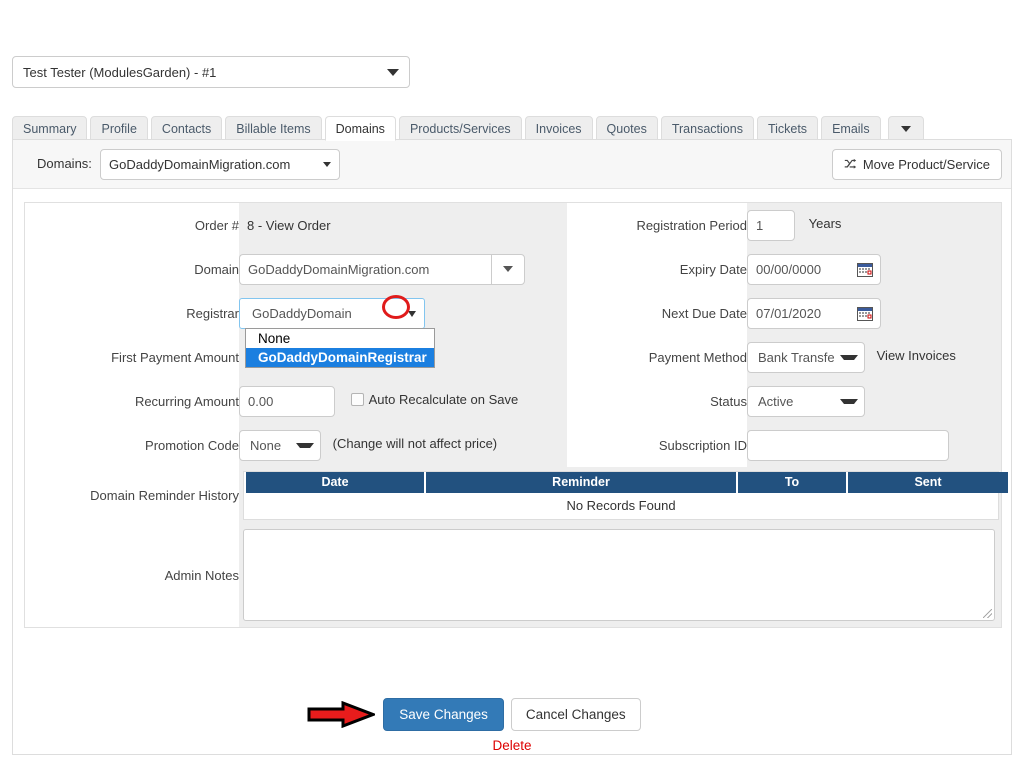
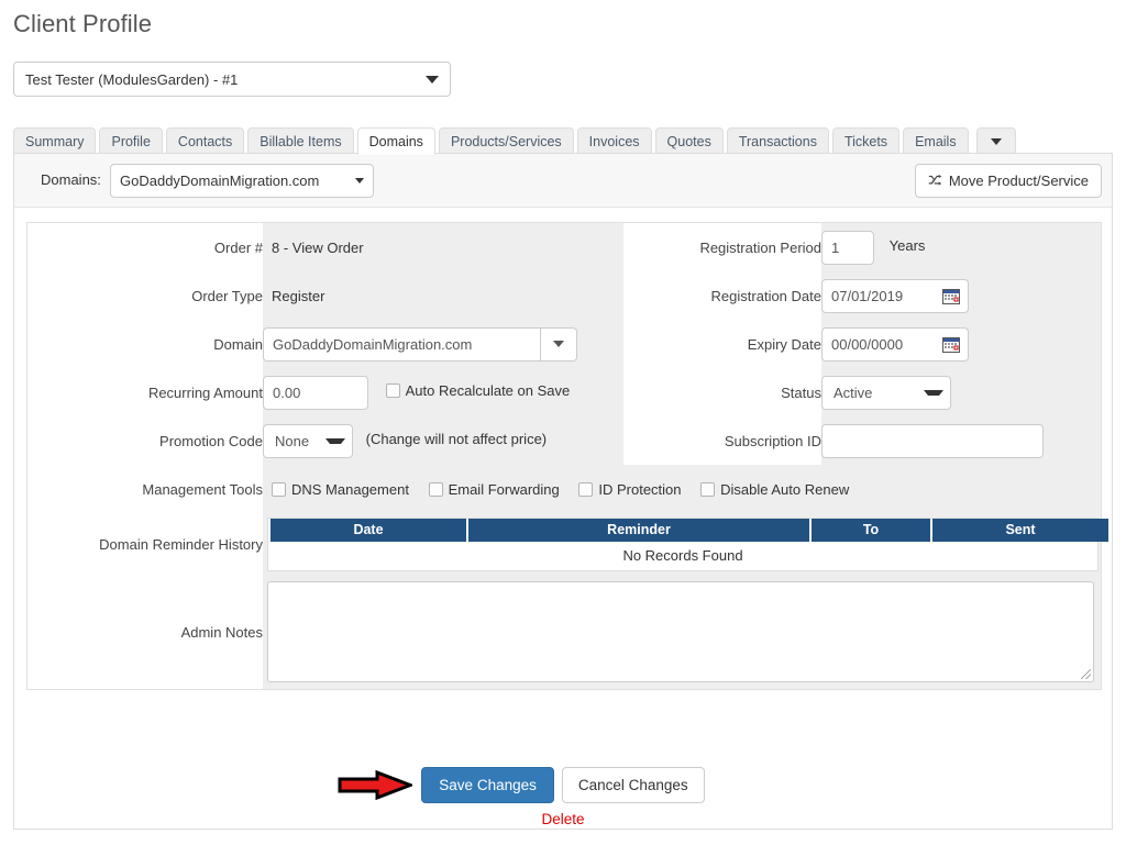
+ Client Profile
  Test Tester (ModulesGarden) - #1
  Summary
  Profile
  Contacts
  Billable Items
  Domains
  Products/Services
  Invoices
  Quotes
  Transactions
  Tickets
  Emails
  Domains:
  GoDaddyDomainMigration.com
  Move Product/Service
  Order #	8 - View Order	Registration Period	1 Years
+ Order Type	Register	Registration Date	07/01/2019
  Domain	GoDaddyDomainMigration.com	Expiry Date	00/00/0000
- Registrar	GoDaddyDomain None GoDaddyDomainRegistrar	Next Due Date	07/01/2020
- First Payment Amount		Payment Method	Bank Transfe View Invoices
  Recurring Amount	0.00 Auto Recalculate on Save	Status	Active
  Promotion Code	None (Change will not affect price)	Subscription ID
+ Management Tools	DNS Management Email Forwarding ID Protection Disable Auto Renew
  Domain Reminder History
  Date	Reminder	To	Sent
  	No Records Found
  Admin Notes
  Save Changes
  Cancel Changes
  Delete
